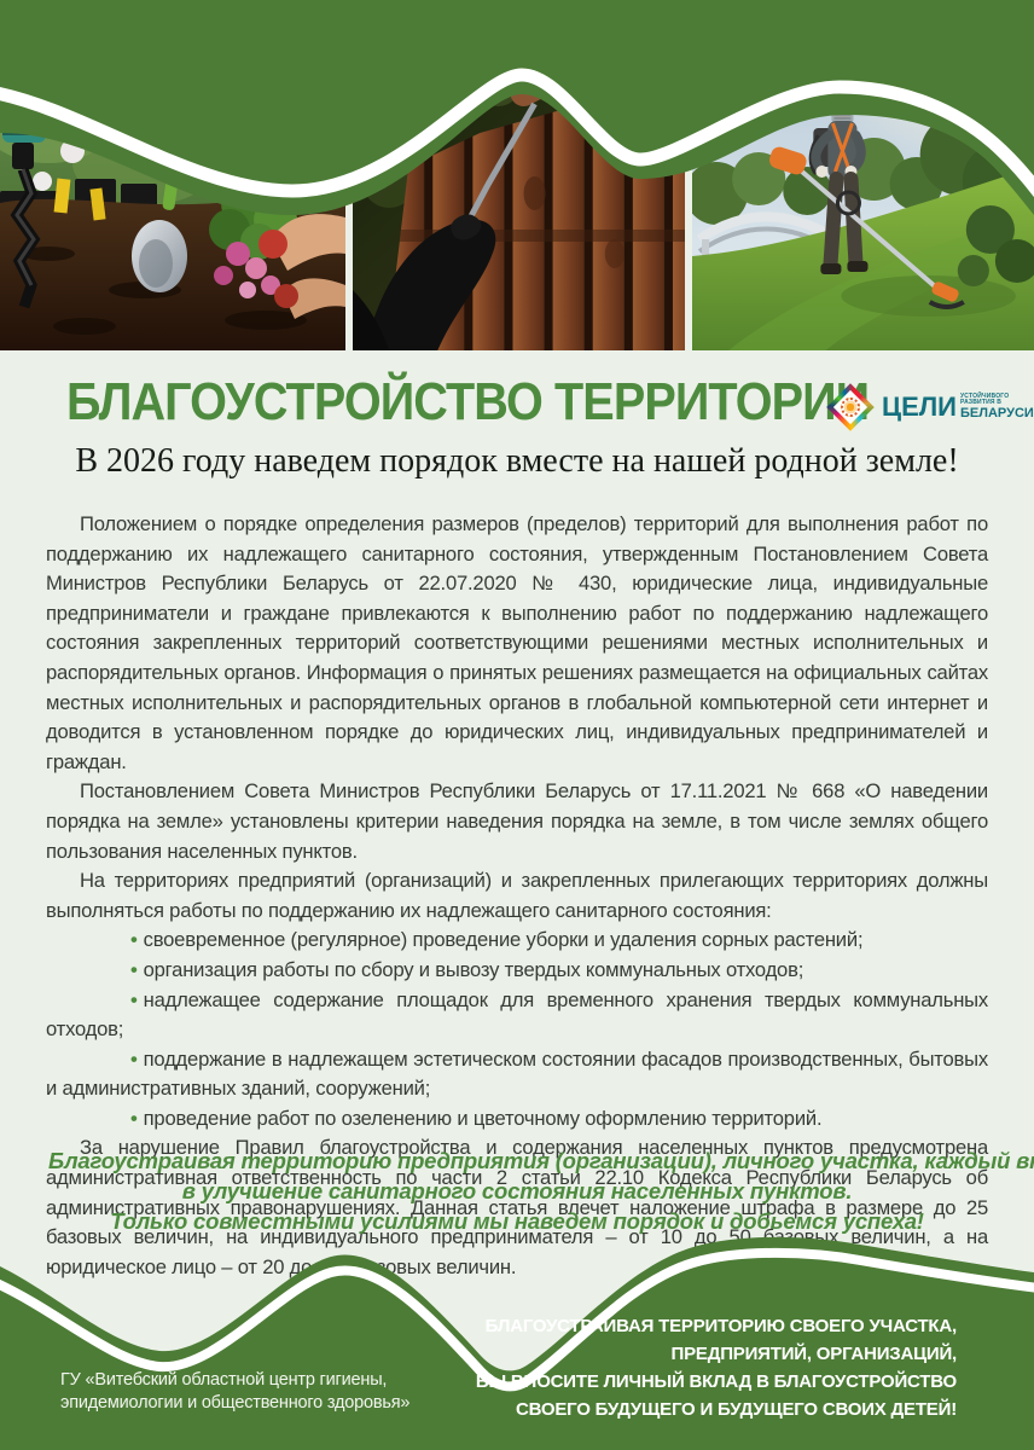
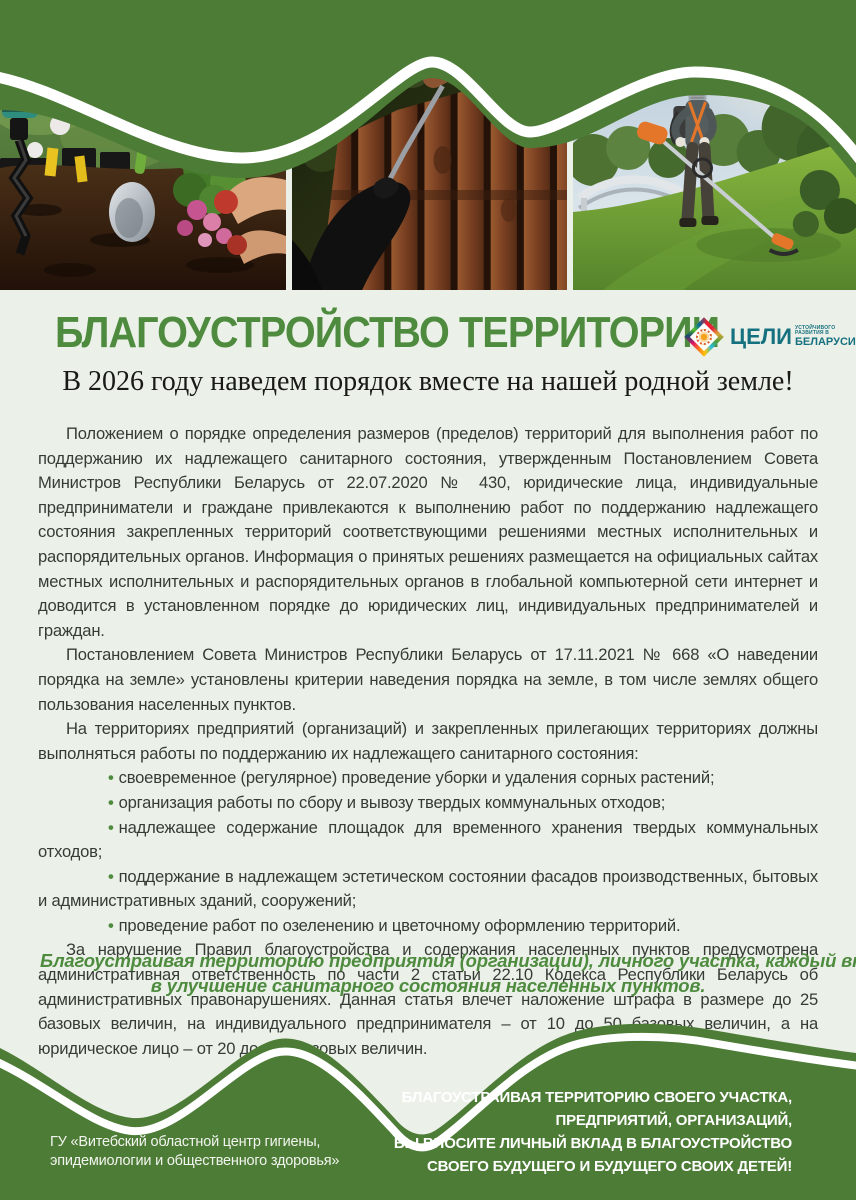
  БЛАГОУСТРОЙСТВО ТЕРРИТОРИ
  ЦЕЛИ
  БЕЛАРУСИ
  В 2026 году наведем порядок вместе на нашей родной земле!
  Положением о порядке определения размеров (пределов) территорий для выполнения работ по поддержанию их надлежащего санитарного состояния, утвержденным Постановлением Совета Министров Республики Беларусь от 22.07.2020 № 430, юридические лица, индивидуальные предприниматели и граждане привлекаются к выполнению работ по поддержанию надлежащего состояния закрепленных территорий соответствующими решениями местных исполнительных и распорядительных органов. Информация о принятых решениях размещается на официальных сайтах местных исполнительных и распорядительных органов в глобальной компьютерной сети интернет и доводится в установленном порядке до юридических лиц, индивидуальных предпринимателей и граждан.
  Постановлением Совета Министров Республики Беларусь от 17.11.2021 № 668 «О наведении порядка на земле» установлены критерии наведения порядка на земле, в том числе землях общего пользования населенных пунктов.
  На территориях предприятий (организаций) и закрепленных прилегающих территориях должны выполняться работы по поддержанию их надлежащего санитарного состояния:
  • своевременное (регулярное) проведение уборки и удаления сорных растений;
  • организация работы по сбору и вывозу твердых коммунальных отходов;
  • надлежащее содержание площадок для временного хранения твердых коммунальных отходов;
  • поддержание в надлежащем эстетическом состоянии фасадов производственных, бытовых и административных зданий, сооружений;
  • проведение работ по озеленению и цветочному оформлению территорий.
  За нарушение Правил благоустройства и содержания населенных пунктов предусмотрена административная ответственность по части 2 статьи 22.10 Кодекса Республики Беларусь об административных правонарушениях. Данная статья влечет наложение штрафа в размере до 25 базовых величин, на индивидуального предпринимателя – от 10 до 50 базовых величин, а на юридическое лицо – от 20 доовых величин.
  Благоустраивая территорию предприятия (организации), личного участка, каждый в
  в улучшение санитарного состояния населенных пунктов.
- Только совместными усилиями мы наведем порядок и добьемся успеха!
  ГУ «Витебский областной центр гигиены,
  эпидемиологии и общественного здоровья»
  БЛАГОУСТРАИВАЯ ТЕРРИТОРИЮ СВОЕГО УЧАСТКА,
  ПРЕДПРИЯТИЙ, ОРГАНИЗАЦИЙ,
  ВЫ ВНОСИТЕ ЛИЧНЫЙ ВКЛАД В БЛАГОУСТРОЙСТВО
  СВОЕГО БУДУЩЕГО И БУДУЩЕГО СВОИХ ДЕТЕЙ!
